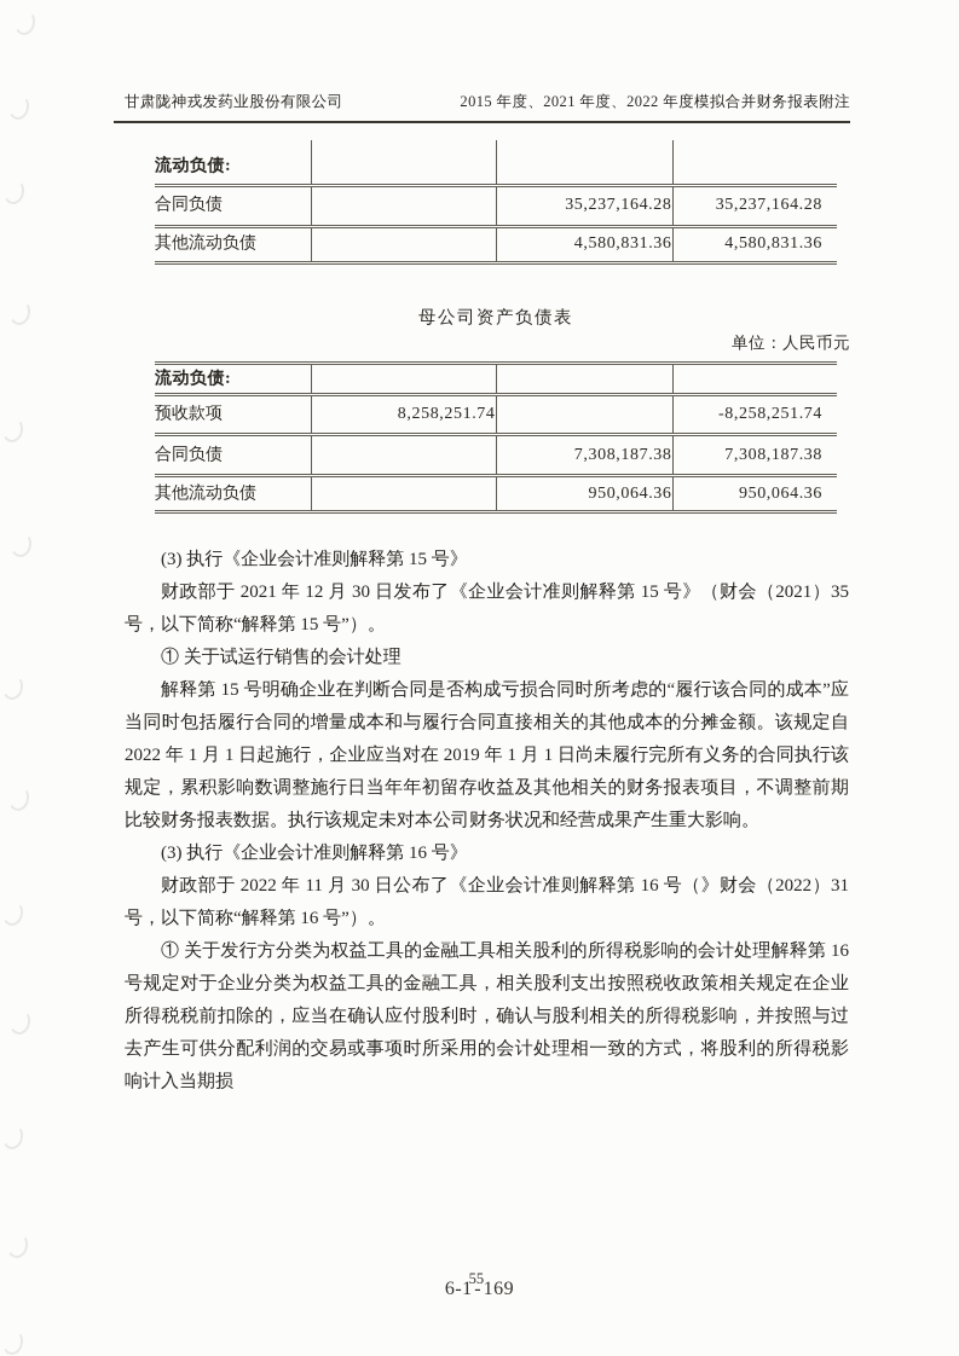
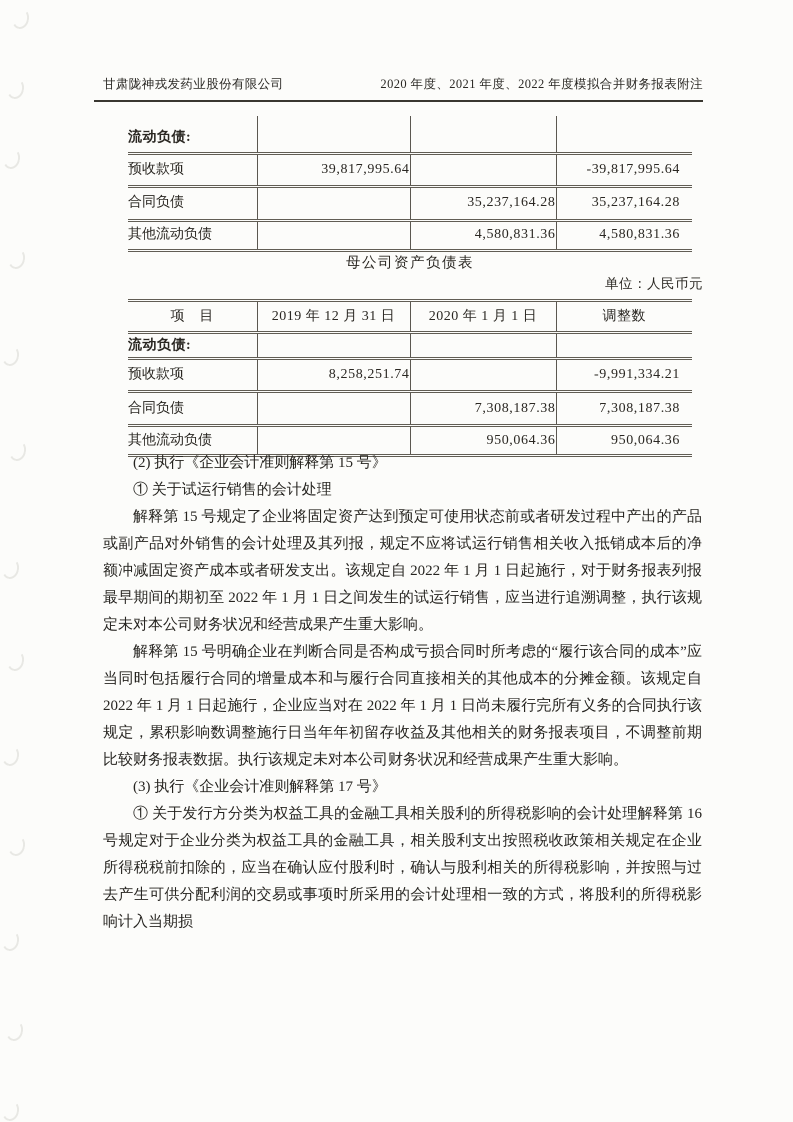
  甘肃陇神戎发药业股份有限公司
- 2015 年度、2021 年度、2022 年度模拟合并财务报表附注
+ 2020 年度、2021 年度、2022 年度模拟合并财务报表附注
  流动负债:
+ 预收款项	39,817,995.64		-39,817,995.64
  合同负债		35,237,164.28	35,237,164.28
  其他流动负债		4,580,831.36	4,580,831.36
  母公司资产负债表
  单位：人民币元
+ 项 目	2019 年 12 月 31 日	2020 年 1 月 1 日	调整数
  流动负债:
- 预收款项	8,258,251.74		-8,258,251.74
+ 预收款项	8,258,251.74		-9,991,334.21
  合同负债		7,308,187.38	7,308,187.38
  其他流动负债		950,064.36	950,064.36
- (3) 执行《企业会计准则解释第 15 号》
+ (2) 执行《企业会计准则解释第 15 号》
- 财政部于 2021 年 12 月 30 日发布了《企业会计准则解释第 15 号》（财会（2021）35 号，以下简称“解释第 15 号”）。
  ① 关于试运行销售的会计处理
+ 解释第 15 号规定了企业将固定资产达到预定可使用状态前或者研发过程中产出的产品或副产品对外销售的会计处理及其列报，规定不应将试运行销售相关收入抵销成本后的净额冲减固定资产成本或者研发支出。该规定自 2022 年 1 月 1 日起施行，对于财务报表列报最早期间的期初至 2022 年 1 月 1 日之间发生的试运行销售，应当进行追溯调整，执行该规定未对本公司财务状况和经营成果产生重大影响。
- 解释第 15 号明确企业在判断合同是否构成亏损合同时所考虑的“履行该合同的成本”应当同时包括履行合同的增量成本和与履行合同直接相关的其他成本的分摊金额。该规定自 2022 年 1 月 1 日起施行，企业应当对在 2019 年 1 月 1 日尚未履行完所有义务的合同执行该规定，累积影响数调整施行日当年年初留存收益及其他相关的财务报表项目，不调整前期比较财务报表数据。执行该规定未对本公司财务状况和经营成果产生重大影响。
+ 解释第 15 号明确企业在判断合同是否构成亏损合同时所考虑的“履行该合同的成本”应当同时包括履行合同的增量成本和与履行合同直接相关的其他成本的分摊金额。该规定自 2022 年 1 月 1 日起施行，企业应当对在 2022 年 1 月 1 日尚未履行完所有义务的合同执行该规定，累积影响数调整施行日当年年初留存收益及其他相关的财务报表项目，不调整前期比较财务报表数据。执行该规定未对本公司财务状况和经营成果产生重大影响。
- (3) 执行《企业会计准则解释第 16 号》
+ (3) 执行《企业会计准则解释第 17 号》
- 财政部于 2022 年 11 月 30 日公布了《企业会计准则解释第 16 号（》财会（2022）31 号，以下简称“解释第 16 号”）。
  ① 关于发行方分类为权益工具的金融工具相关股利的所得税影响的会计处理解释第 16 号规定对于企业分类为权益工具的金融工具，相关股利支出按照税收政策相关规定在企业所得税税前扣除的，应当在确认应付股利时，确认与股利相关的所得税影响，并按照与过去产生可供分配利润的交易或事项时所采用的会计处理相一致的方式，将股利的所得税影响计入当期损
- 6-1
- 55
- -169
